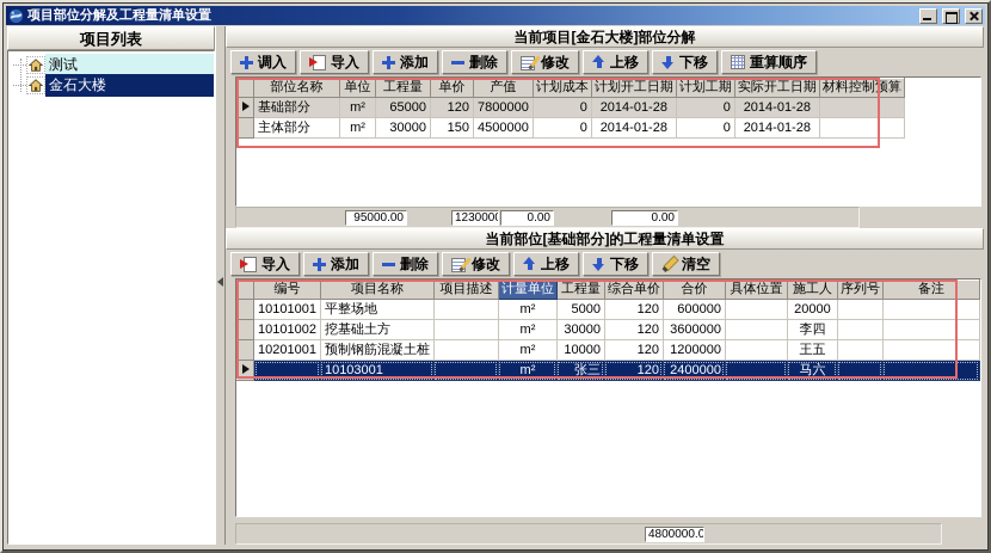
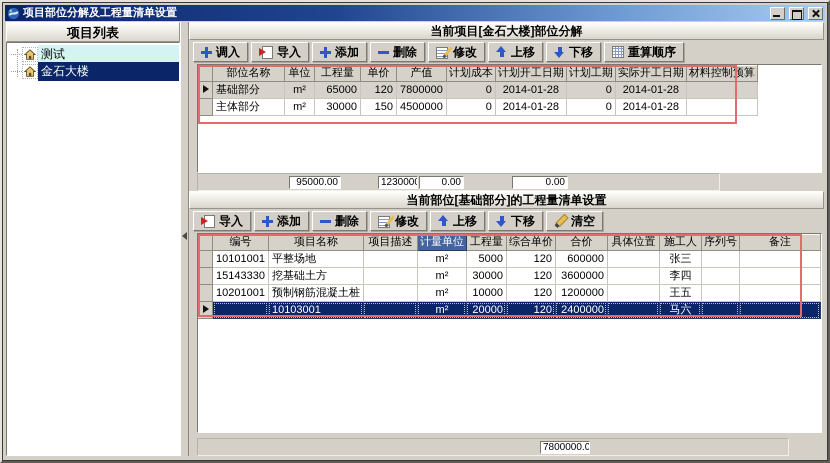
  项目部位分解及工程量清单设置
  项目列表
  测试
  金石大楼
  当前项目[金石大楼]部位分解
  调入
  导入
  添加
  删除
  修改
  上移
  下移
  重算顺序
  	部位名称	单位	工程量	单价	产值	计划成本	计划开工日期	计划工期	实际开工日期	材料控制预算
  	基础部分	m²	65000	120	7800000	0	2014-01-28	0	2014-01-28
  	主体部分	m²	30000	150	4500000	0	2014-01-28	0	2014-01-28
  95000.00
  1230000
  0.00
  0.00
  当前部位[基础部分]的工程量清单设置
  导入
  添加
  删除
  修改
  上移
  下移
  清空
  	编号	项目名称	项目描述	计量单位	工程量	综合单价	合价	具体位置	施工人	序列号	备注
- 	10101001	平整场地		m²	5000	120	600000		20000
+ 	10101001	平整场地		m²	5000	120	600000		张三
- 	10101002	挖基础土方		m²	30000	120	3600000		李四
+ 	15143330	挖基础土方		m²	30000	120	3600000		李四
  	10201001	预制钢筋混凝土桩		m²	10000	120	1200000		王五
- 		10103001		m²	张三	120	2400000		马六
+ 		10103001		m²	20000	120	2400000		马六
- 4800000.0
+ 7800000.0
